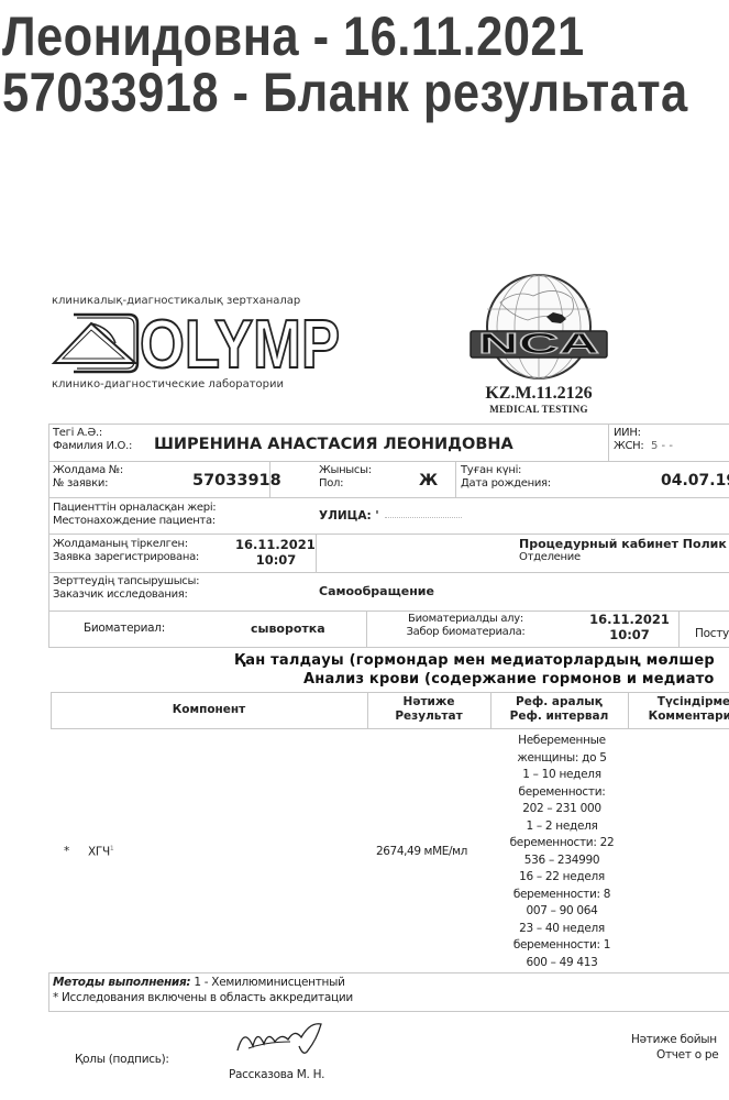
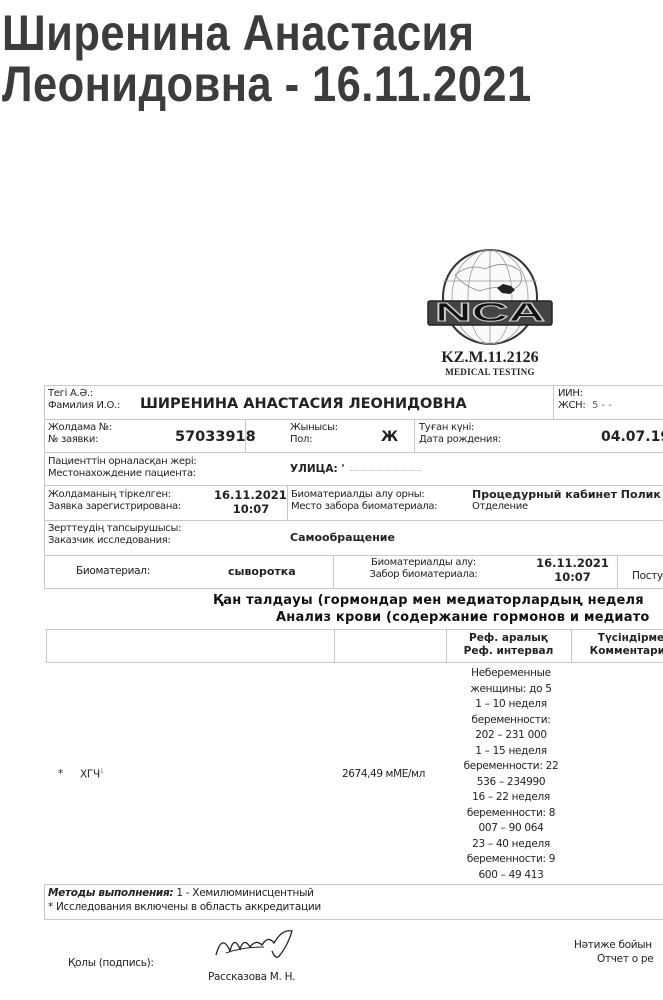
+ Ширенина Анастасия
  Леонидовна - 16.11.2021
- 57033918 - Бланк результата
- клиникалық-диагностикалық зертханалар
- OLYMP
- клинико-диагностические лаборатории
  NCA
  KZ.M.11.2126
  MEDICAL TESTING
  Тегі А.Ә.:
  Фамилия И.О.:
  ШИРЕНИНА АНАСТАСИЯ ЛЕОНИДОВНА
  ИИН:
  ЖСН:
  5 - -
  Жолдама №:
  № заявки:
  57033918
  Жынысы:
  Пол:
  Ж
  Туған күні:
  Дата рождения:
  04.07.1
  Пациенттін орналасқан жері:
  Местонахождение пациента:
  УЛИЦА: '
  Жолдаманың тіркелген:
  Заявка зарегистрирована:
  16.11.2021
  10:07
+ Биоматериалды алу орны:
+ Место забора биоматериала:
  Процедурный кабинет Полик
  Отделение
  Зерттеудің тапсырушысы:
  Заказчик исследования:
  Самообращение
  Биоматериал:
  сыворотка
  Биоматериалды алу:
  Забор биоматериала:
  16.11.2021
  10:07
  Посту
- Қан талдауы (гормондар мен медиаторлардың мөлшер
+ Қан талдауы (гормондар мен медиаторлардың неделя
  Анализ крови (содержание гормонов и медиато
- Компонент
- Нәтиже
- Результат
  Реф. аралық
  Реф. интервал
  Түсіндірме
  Комментари
  *
  ХГЧ
  2674,49 мМЕ/мл
  Небеременные
  женщины: до 5
  1 – 10 неделя
  беременности:
  202 – 231 000
- 1 – 2 неделя
+ 1 – 15 неделя
  беременности: 22
  536 – 234990
  16 – 22 неделя
  беременности: 8
  007 – 90 064
  23 – 40 неделя
- беременности: 1
+ беременности: 9
  600 – 49 413
  Методы выполнения: 1 - Хемилюминисцентный
  * Исследования включены в область аккредитации
  Қолы (подпись):
  Рассказова М. Н.
  Нәтиже бойын
  Отчет о ре
